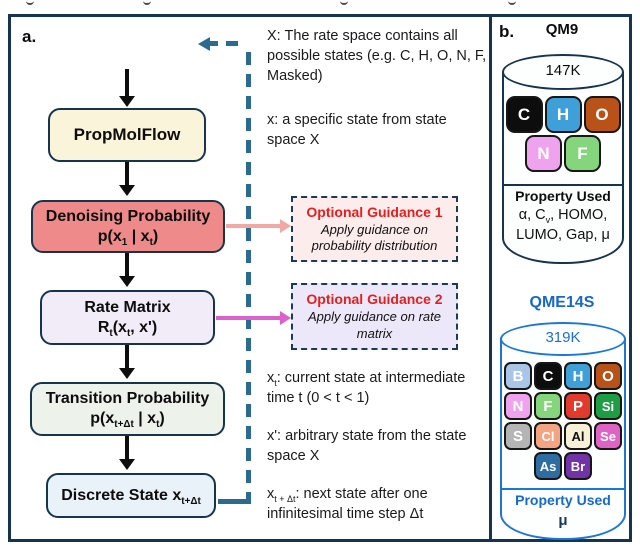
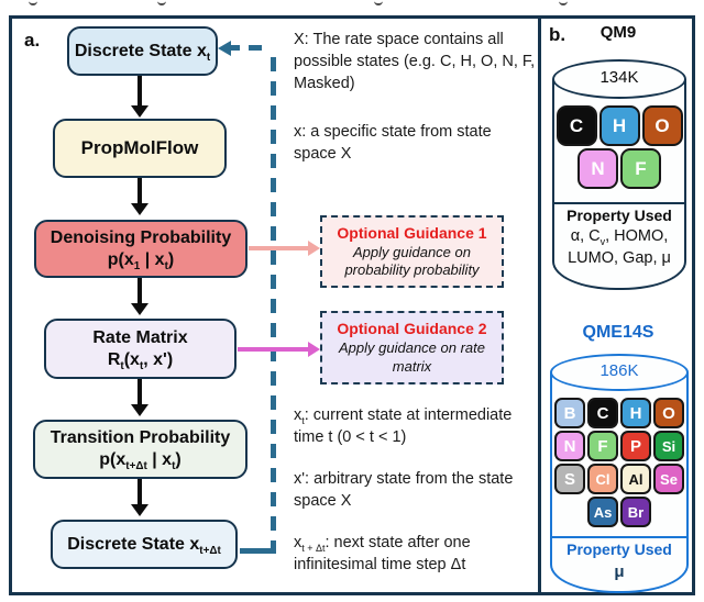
  a.
+ Discrete State xt
  PropMolFlow
  Denoising Probability
  p(x1 | xt)
  Rate Matrix
  Rt(xt, x')
  Transition Probability
  p(xt+Δt | xt)
  Discrete State xt+Δt
  X: The rate space contains all possible states (e.g. C, H, O, N, F, Masked)
  x: a specific state from state space X
  xt: current state at intermediate time t (0 < t < 1)
  x': arbitrary state from the state space X
  xt + Δt: next state after one infinitesimal time step Δt
  Optional Guidance 1
- Apply guidance on probability distribution
+ Apply guidance on probability probability
  Optional Guidance 2
  Apply guidance on rate matrix
  b.
  QM9
- 147K
+ 134K
  C
  H
  O
  N
  F
  Property Used
  α, Cv, HOMO,
  LUMO, Gap, μ
  QME14S
- 319K
+ 186K
  B
  C
  H
  O
  N
  F
  P
  Si
  S
  Cl
  Al
  Se
  As
  Br
  Property Used
  μ
